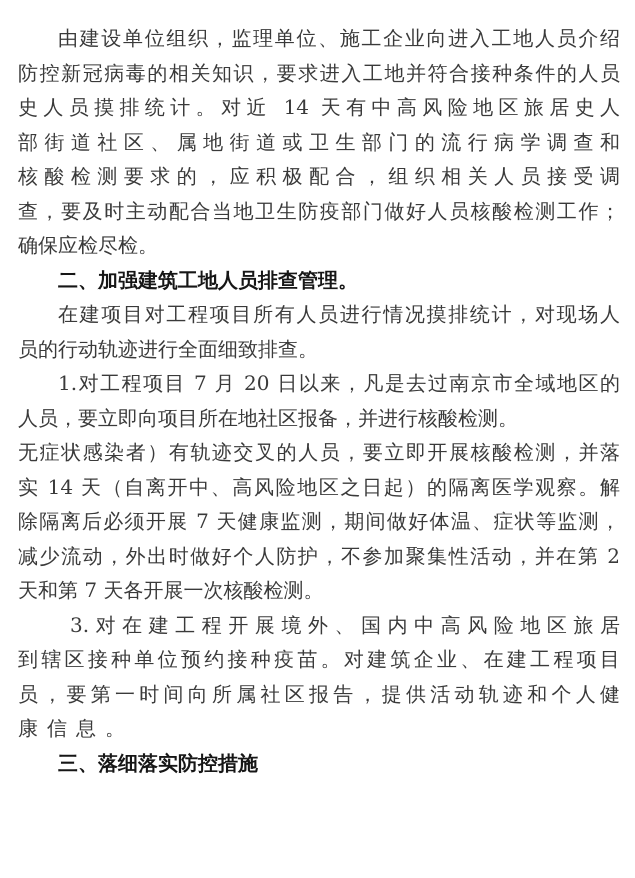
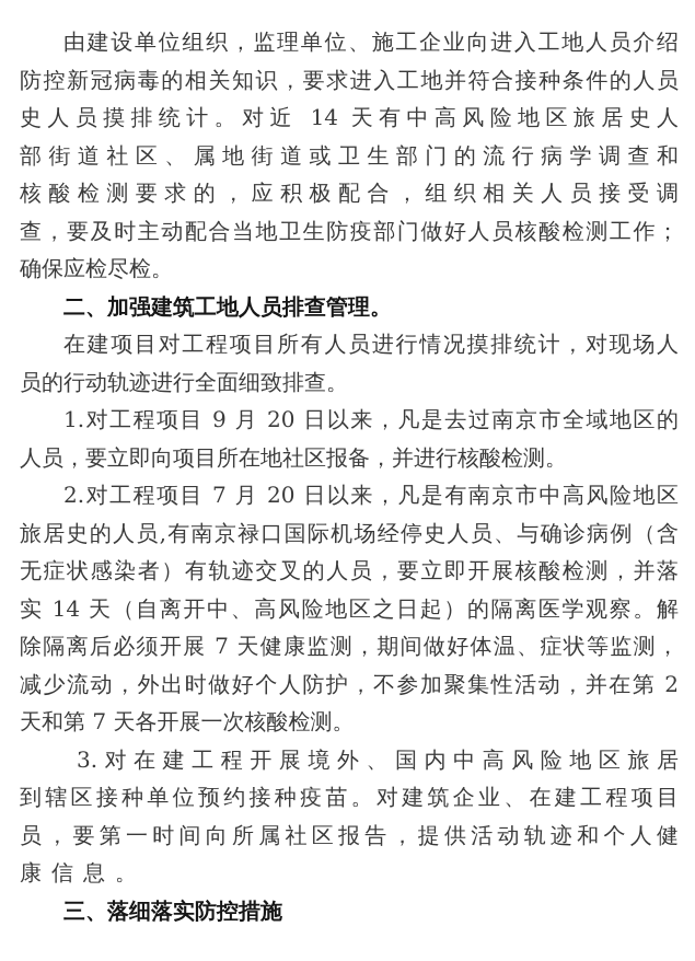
  由建设单位组织，监理单位、施工企业向进入工地人员介绍
  防控新冠病毒的相关知识，要求进入工地并符合接种条件的人员
  史人员摸排统计。对近 14 天有中高风险地区旅居史人
  部街道社区、属地街道或卫生部门的流行病学调查和
  核酸检测要求的，应积极配合，组织相关人员接受调
  查，要及时主动配合当地卫生防疫部门做好人员核酸检测工作；
  确保应检尽检。
  二、加强建筑工地人员排查管理。
  在建项目对工程项目所有人员进行情况摸排统计，对现场人
  员的行动轨迹进行全面细致排查。
- 1.对工程项目 7 月 20 日以来，凡是去过南京市全域地区的
+ 1.对工程项目 9 月 20 日以来，凡是去过南京市全域地区的
  人员，要立即向项目所在地社区报备，并进行核酸检测。
+ 2.对工程项目 7 月 20 日以来，凡是有南京市中高风险地区
+ 旅居史的人员,有南京禄口国际机场经停史人员、与确诊病例（含
  无症状感染者）有轨迹交叉的人员，要立即开展核酸检测，并落
  实 14 天（自离开中、高风险地区之日起）的隔离医学观察。解
  除隔离后必须开展 7 天健康监测，期间做好体温、症状等监测，
  减少流动，外出时做好个人防护，不参加聚集性活动，并在第 2
  天和第 7 天各开展一次核酸检测。
  3.对在建工程开展境外、国内中高风险地区旅居
  到辖区接种单位预约接种疫苗。对建筑企业、在建工程项目
  员，要第一时间向所属社区报告，提供活动轨迹和个人健
  康信息。
  三、落细落实防控措施
